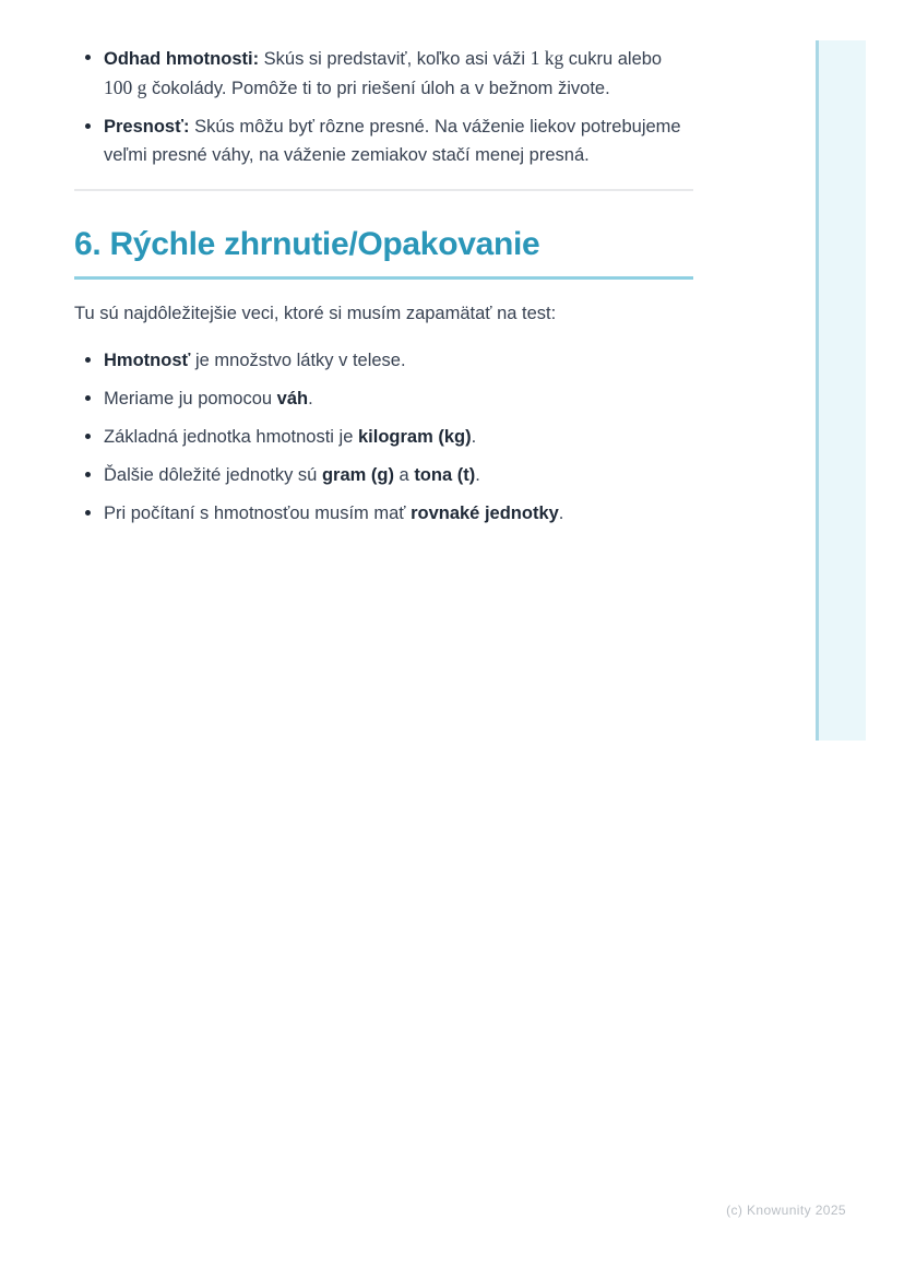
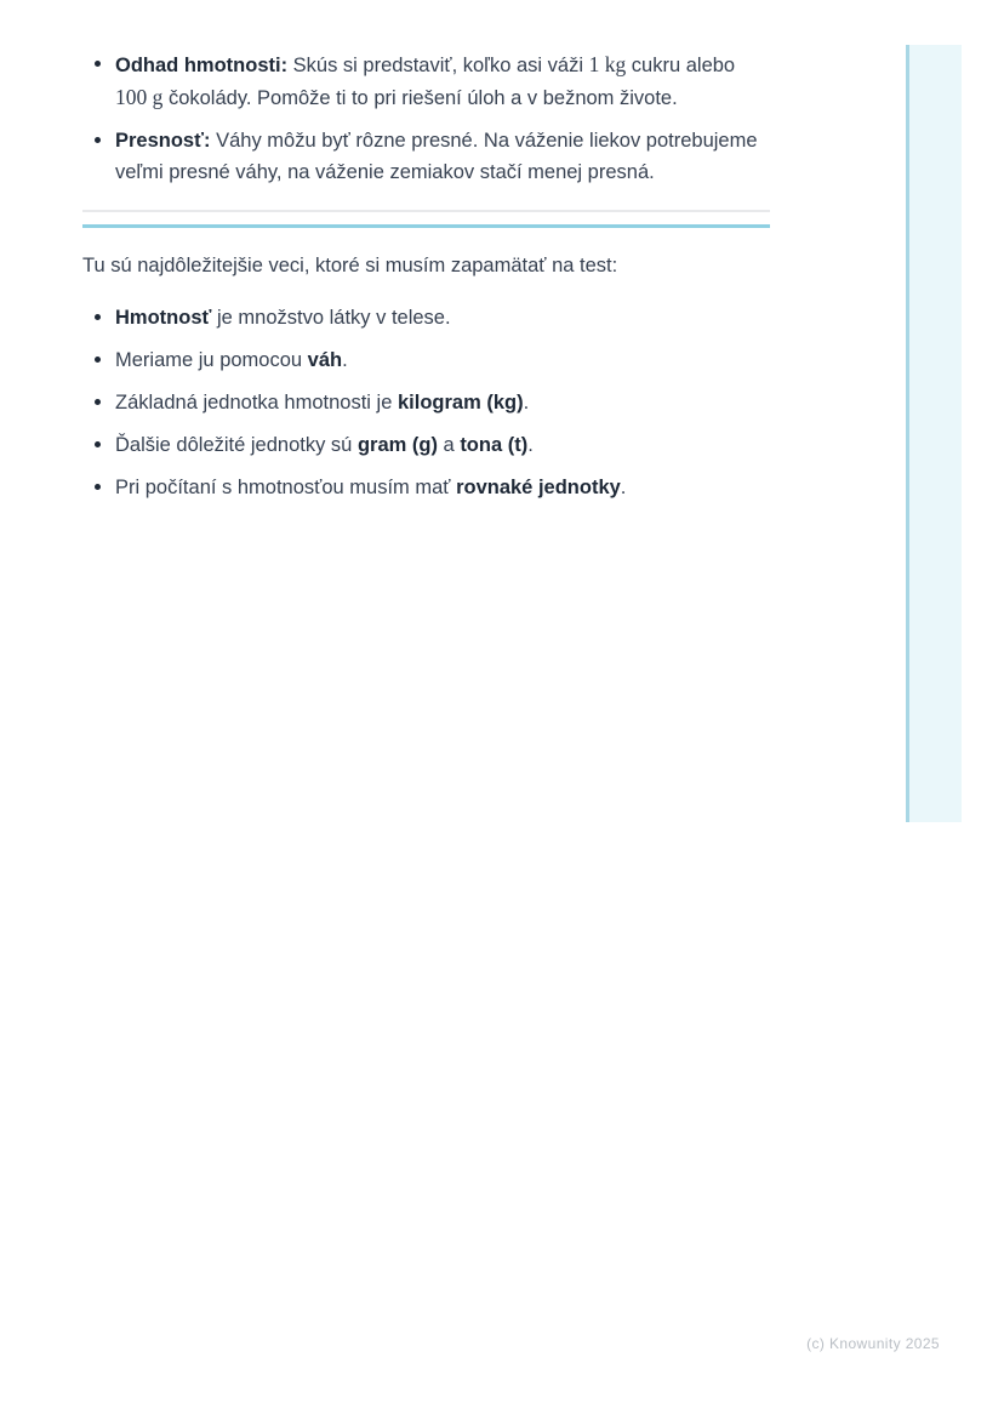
  Odhad hmotnosti: Skús si predstaviť, koľko asi váži 1 kg cukru alebo 100 g čokolády. Pomôže ti to pri riešení úloh a v bežnom živote.
- Presnosť: Skús môžu byť rôzne presné. Na váženie liekov potrebujeme veľmi presné váhy, na váženie zemiakov stačí menej presná.
+ Presnosť: Váhy môžu byť rôzne presné. Na váženie liekov potrebujeme veľmi presné váhy, na váženie zemiakov stačí menej presná.
- 6. Rýchle zhrnutie/Opakovanie
  Tu sú najdôležitejšie veci, ktoré si musím zapamätať na test:
  Hmotnosť je množstvo látky v telese.
  Meriame ju pomocou váh.
  Základná jednotka hmotnosti je kilogram (kg).
  Ďalšie dôležité jednotky sú gram (g) a tona (t).
  Pri počítaní s hmotnosťou musím mať rovnaké jednotky.
  (c) Knowunity 2025
